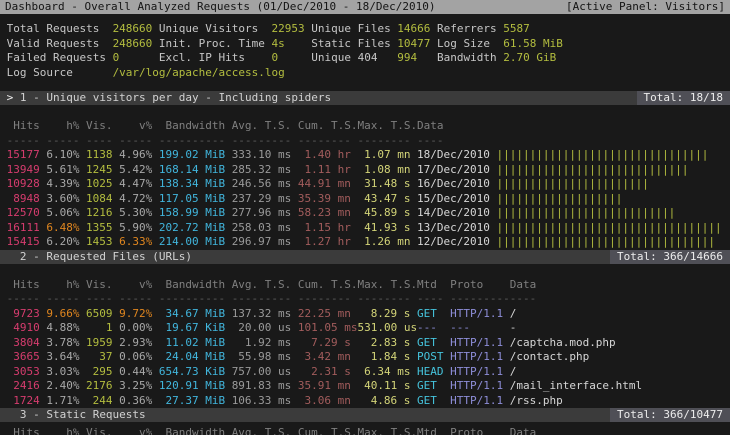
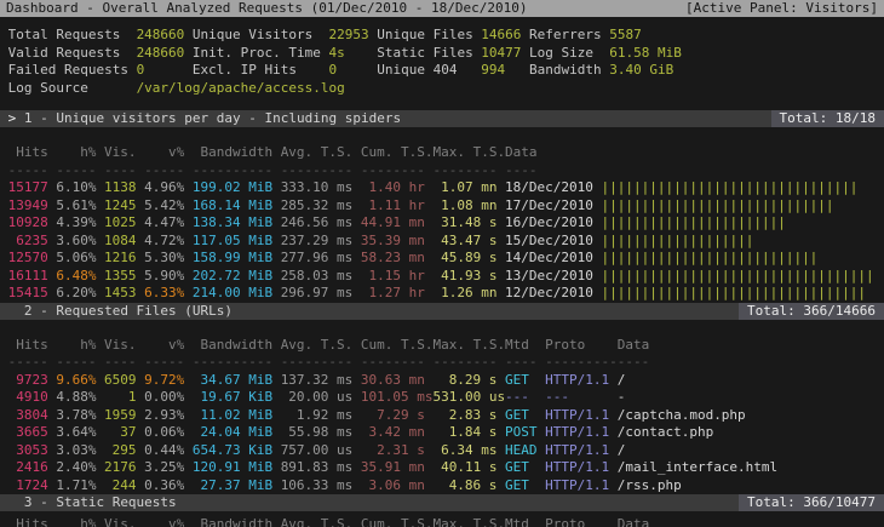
  Dashboard - Overall Analyzed Requests (01/Dec/2010 - 18/Dec/2010)
  [Active Panel: Visitors]
  Total Requests
  248660
  Unique Visitors
  22953
  Unique Files
  14666
  Referrers
  5587
  Valid Requests
  248660
  Init. Proc. Time
  4s
  Static Files
  10477
  Log Size
  61.58 MiB
  Failed Requests
  0
  Excl. IP Hits
  0
  Unique 404
  994
  Bandwidth
- 2.70 GiB
+ 3.40 GiB
  Log Source
  /var/log/apache/access.log
  >
  1 - Unique visitors per day - Including spiders
  Total: 18/18
  Hits
  h%
  Vis.
  v%
  Bandwidth
  Avg. T.S.
  Cum. T.S.
  Max. T.S.
  Data
  -----
  -----
  ----
  -----
  ----------
  ---------
  --------
  --------
  ----
  15177
  6.10%
  1138
  4.96%
  199.02 MiB
  333.10 ms
  1.40 hr
  1.07 mn
  18/Dec/2010
  ||||||||||||||||||||||||||||||||
  13949
  5.61%
  1245
  5.42%
  168.14 MiB
  285.32 ms
  1.11 hr
  1.08 mn
  17/Dec/2010
  |||||||||||||||||||||||||||||
  10928
  4.39%
  1025
  4.47%
  138.34 MiB
  246.56 ms
  44.91 mn
  31.48 s
  16/Dec/2010
  |||||||||||||||||||||||
- 8948
+ 6235
  3.60%
  1084
  4.72%
  117.05 MiB
  237.29 ms
  35.39 mn
  43.47 s
  15/Dec/2010
  |||||||||||||||||||
  12570
  5.06%
  1216
  5.30%
  158.99 MiB
  277.96 ms
  58.23 mn
  45.89 s
  14/Dec/2010
  |||||||||||||||||||||||||||
  16111
  6.48%
  1355
  5.90%
  202.72 MiB
  258.03 ms
  1.15 hr
  41.93 s
  13/Dec/2010
  ||||||||||||||||||||||||||||||||||
  15415
  6.20%
  1453
  6.33%
  214.00 MiB
  296.97 ms
  1.27 hr
  1.26 mn
  12/Dec/2010
  |||||||||||||||||||||||||||||||||
  2 - Requested Files (URLs)
  Total: 366/14666
  Hits
  h%
  Vis.
  v%
  Bandwidth
  Avg. T.S.
  Cum. T.S.
  Max. T.S.
  Mtd
  Proto
  Data
  -----
  -----
  ----
  -----
  ----------
  ---------
  --------
  --------
  ----
  ---------
  ----
  9723
  9.66%
  6509
  9.72%
  34.67 MiB
  137.32 ms
- 22.25 mn
+ 30.63 mn
  8.29 s
  GET
  HTTP/1.1
  /
  4910
  4.88%
  1
  0.00%
  19.67 KiB
  20.00 us
  101.05 ms
  531.00 us
  ---
  ---
  -
  3804
  3.78%
  1959
  2.93%
  11.02 MiB
  1.92 ms
  7.29 s
  2.83 s
  GET
  HTTP/1.1
  /captcha.mod.php
  3665
  3.64%
  37
  0.06%
  24.04 MiB
  55.98 ms
  3.42 mn
  1.84 s
  POST
  HTTP/1.1
  /contact.php
  3053
  3.03%
  295
  0.44%
  654.73 KiB
  757.00 us
  2.31 s
  6.34 ms
  HEAD
  HTTP/1.1
  /
  2416
  2.40%
  2176
  3.25%
  120.91 MiB
  891.83 ms
  35.91 mn
  40.11 s
  GET
  HTTP/1.1
  /mail_interface.html
  1724
  1.71%
  244
  0.36%
  27.37 MiB
  106.33 ms
  3.06 mn
  4.86 s
  GET
  HTTP/1.1
  /rss.php
  3 - Static Requests
  Total: 366/10477
  Hits
  h%
  Vis.
  v%
  Bandwidth
  Avg. T.S.
  Cum. T.S.
  Max. T.S.
  Mtd
  Proto
  Data
